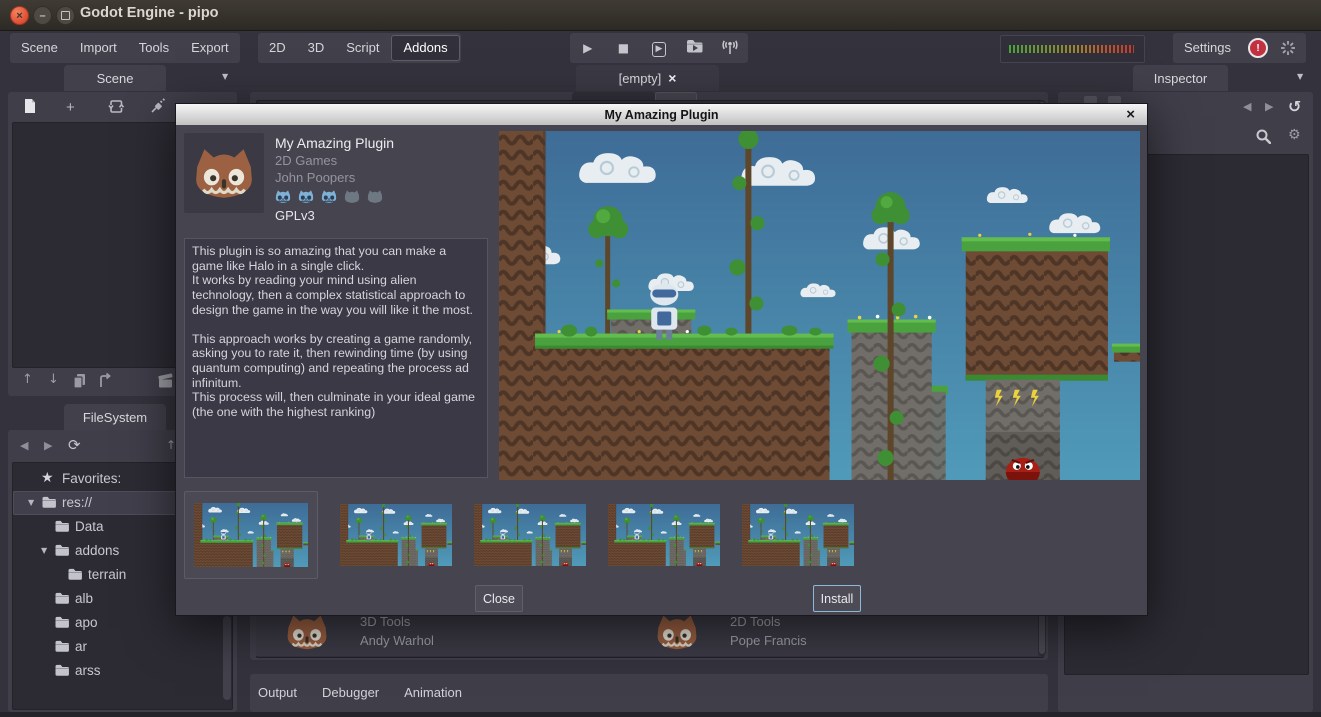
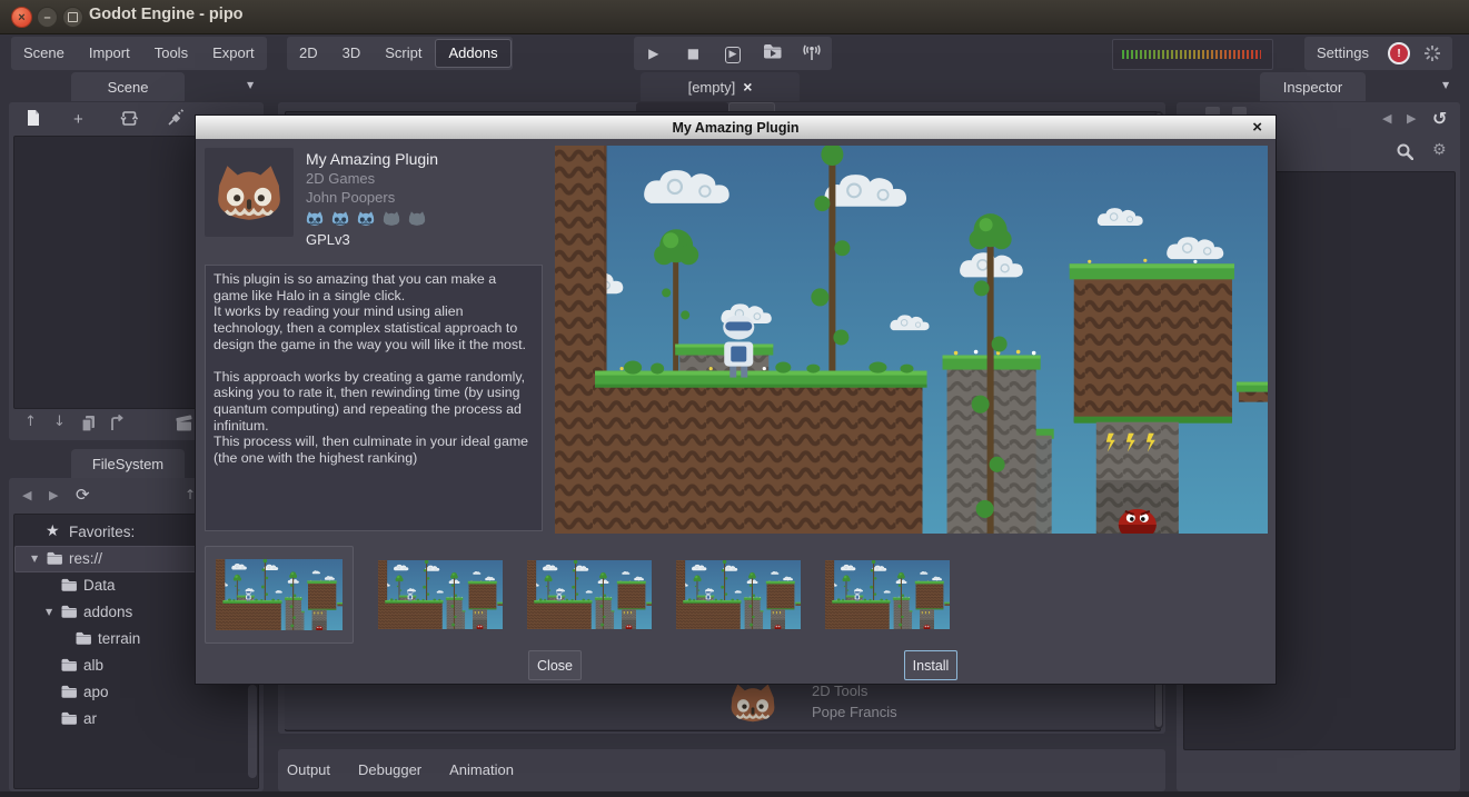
  ×
  –
  Godot Engine - pipo
  Scene
  Import
  Tools
  Export
  2D
  3D
  Script
  Addons
  ▶
  ■
  ▶
  Settings
  !
  Scene
  ▼
  [empty]
  ×
  Inspector
  ▼
  +
  ↑
  ↓
  FileSystem
  ◀
  ▶
  ⟳
  ↑
  ★
  Favorites:
  ▼
  res://
  Data
  ▼
  addons
  terrain
  alb
  apo
  ar
- arss
- 3D Tools
- Andy Warhol
  2D Tools
  Pope Francis
  Output
  Debugger
  Animation
  ◀
  ▶
  ↺
  ⚙
  My Amazing Plugin
  ×
  My Amazing Plugin
  2D Games
  John Poopers
  GPLv3
  This plugin is so amazing that you can make a game like Halo in a single click.
  It works by reading your mind using alien technology, then a complex statistical approach to design the game in the way you will like it the most.
  This approach works by creating a game randomly, asking you to rate it, then rewinding time (by using quantum computing) and repeating the process ad infinitum.
  This process will, then culminate in your ideal game (the one with the highest ranking)
  Close
  Install
